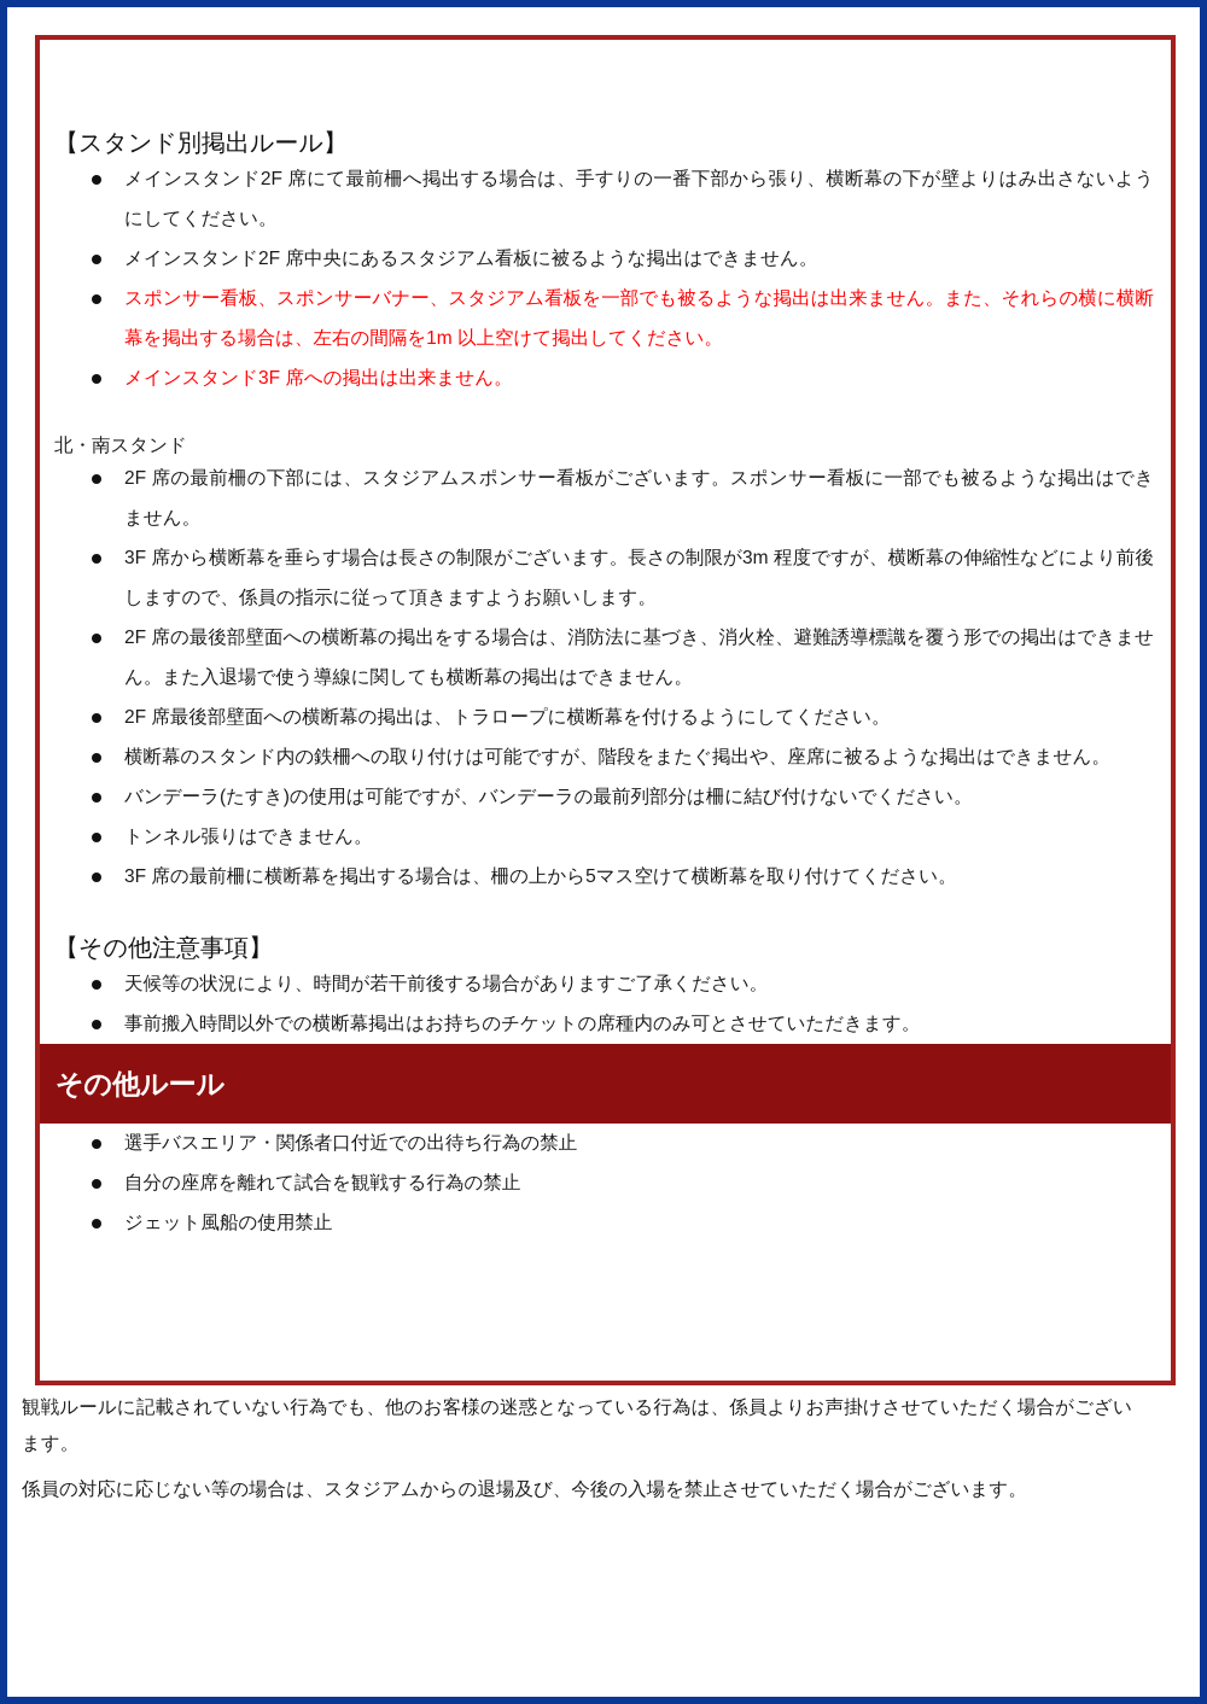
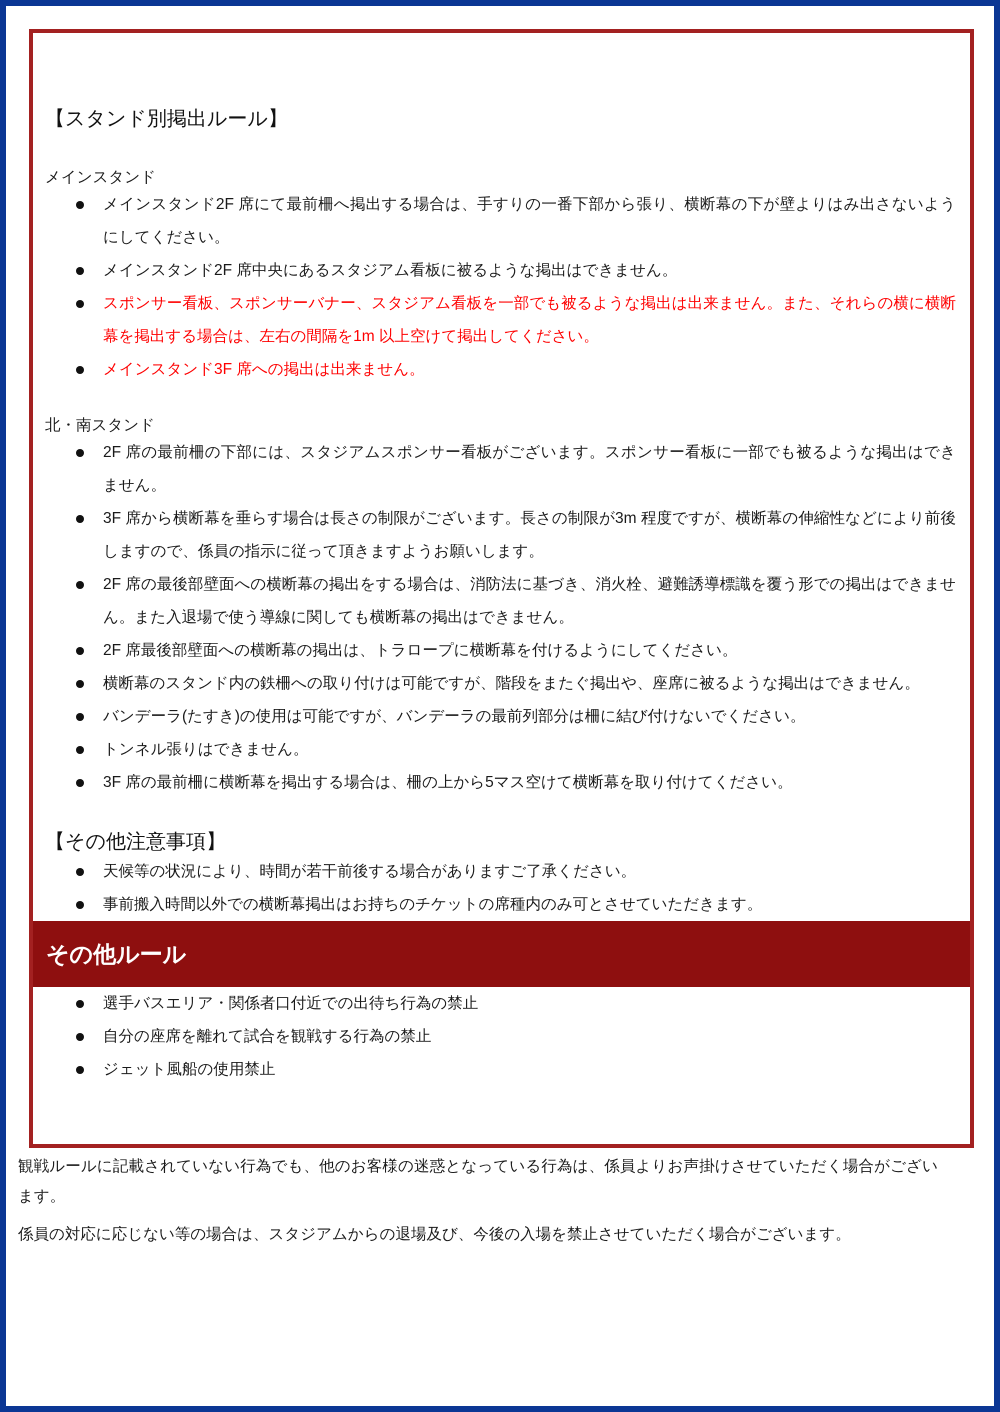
  【スタンド別掲出ルール】
+ メインスタンド
  メインスタンド2F 席にて最前柵へ掲出する場合は、手すりの一番下部から張り、横断幕の下が壁よりはみ出さないようにしてください。
  メインスタンド2F 席中央にあるスタジアム看板に被るような掲出はできません。
  スポンサー看板、スポンサーバナー、スタジアム看板を一部でも被るような掲出は出来ません。また、それらの横に横断幕を掲出する場合は、左右の間隔を1m 以上空けて掲出してください。
  メインスタンド3F 席への掲出は出来ません。
  北・南スタンド
  2F 席の最前柵の下部には、スタジアムスポンサー看板がございます。スポンサー看板に一部でも被るような掲出はできません。
  3F 席から横断幕を垂らす場合は長さの制限がございます。長さの制限が3m 程度ですが、横断幕の伸縮性などにより前後しますので、係員の指示に従って頂きますようお願いします。
  2F 席の最後部壁面への横断幕の掲出をする場合は、消防法に基づき、消火栓、避難誘導標識を覆う形での掲出はできません。また入退場で使う導線に関しても横断幕の掲出はできません。
  2F 席最後部壁面への横断幕の掲出は、トラロープに横断幕を付けるようにしてください。
  横断幕のスタンド内の鉄柵への取り付けは可能ですが、階段をまたぐ掲出や、座席に被るような掲出はできません。
  バンデーラ(たすき)の使用は可能ですが、バンデーラの最前列部分は柵に結び付けないでください。
  トンネル張りはできません。
  3F 席の最前柵に横断幕を掲出する場合は、柵の上から5マス空けて横断幕を取り付けてください。
  【その他注意事項】
  天候等の状況により、時間が若干前後する場合がありますご了承ください。
  事前搬入時間以外での横断幕掲出はお持ちのチケットの席種内のみ可とさせていただきます。
  その他ルール
  選手バスエリア・関係者口付近での出待ち行為の禁止
  自分の座席を離れて試合を観戦する行為の禁止
  ジェット風船の使用禁止
  観戦ルールに記載されていない行為でも、他のお客様の迷惑となっている行為は、係員よりお声掛けさせていただく場合がございます。
  係員の対応に応じない等の場合は、スタジアムからの退場及び、今後の入場を禁止させていただく場合がございます。
